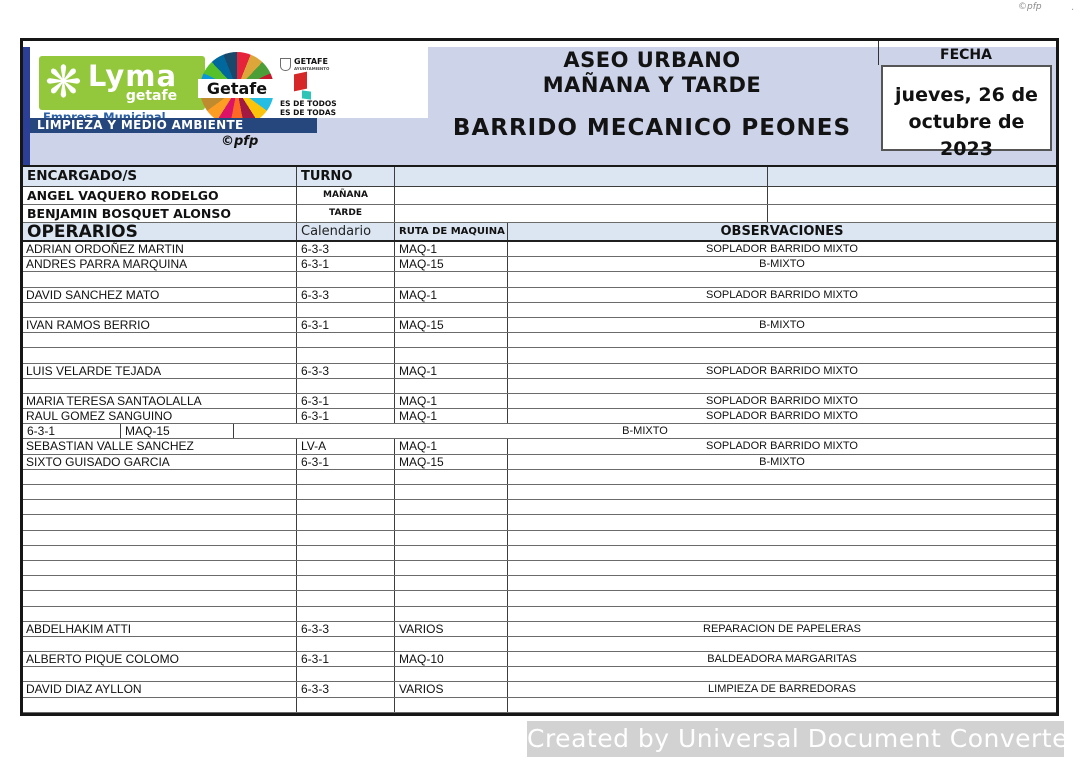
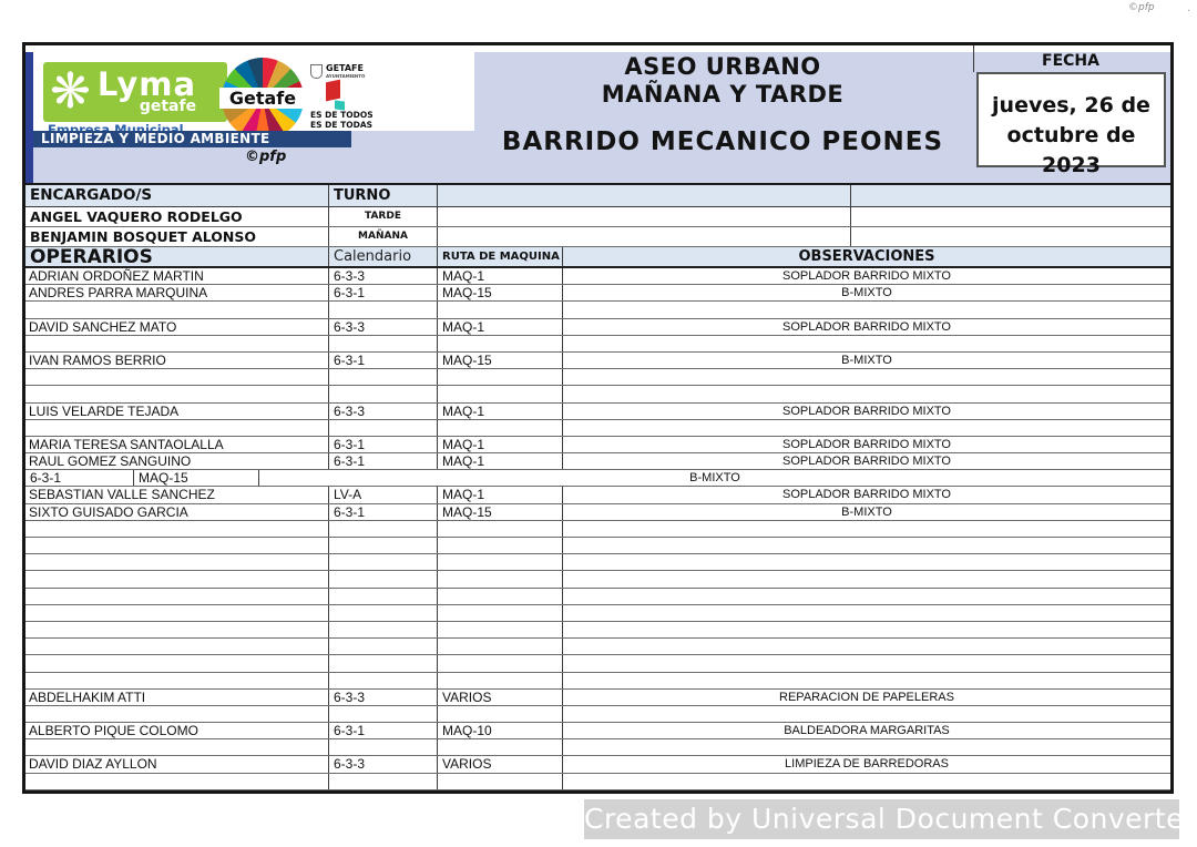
  ©pfp
  .
  ❋
  Lyma
  getafe
  Getafe
  GETAFE
  ES DE TODOS
  ES DE TODAS
  Empresa Municipal
  LIMPIEZA Y MEDIO AMBIENTE
  ©pfp
  ASEO URBANO
  MAÑANA Y TARDE
  BARRIDO MECANICO PEONES
  FECHA
  jueves, 26 de octubre de 2023
  ENCARGADO/S
  TURNO
  ANGEL VAQUERO RODELGO
- MAÑANA
+ TARDE
  BENJAMIN BOSQUET ALONSO
- TARDE
+ MAÑANA
  OPERARIOS
  Calendario
  RUTA DE MAQUINA
  OBSERVACIONES
  ADRIAN ORDOÑEZ MARTIN
  6-3-3
  MAQ-1
  SOPLADOR BARRIDO MIXTO
  ANDRES PARRA MARQUINA
  6-3-1
  MAQ-15
  B-MIXTO
  DAVID SANCHEZ MATO
  6-3-3
  MAQ-1
  SOPLADOR BARRIDO MIXTO
  IVAN RAMOS BERRIO
  6-3-1
  MAQ-15
  B-MIXTO
  LUIS VELARDE TEJADA
  6-3-3
  MAQ-1
  SOPLADOR BARRIDO MIXTO
  MARIA TERESA SANTAOLALLA
  6-3-1
  MAQ-1
  SOPLADOR BARRIDO MIXTO
  RAUL GOMEZ SANGUINO
  6-3-1
  MAQ-1
  SOPLADOR BARRIDO MIXTO
  6-3-1
  MAQ-15
  B-MIXTO
  SEBASTIAN VALLE SANCHEZ
  LV-A
  MAQ-1
  SOPLADOR BARRIDO MIXTO
  SIXTO GUISADO GARCIA
  6-3-1
  MAQ-15
  B-MIXTO
  ABDELHAKIM ATTI
  6-3-3
  VARIOS
  REPARACION DE PAPELERAS
  ALBERTO PIQUE COLOMO
  6-3-1
  MAQ-10
  BALDEADORA MARGARITAS
  DAVID DIAZ AYLLON
  6-3-3
  VARIOS
  LIMPIEZA DE BARREDORAS
  Created by Universal Document Converter
